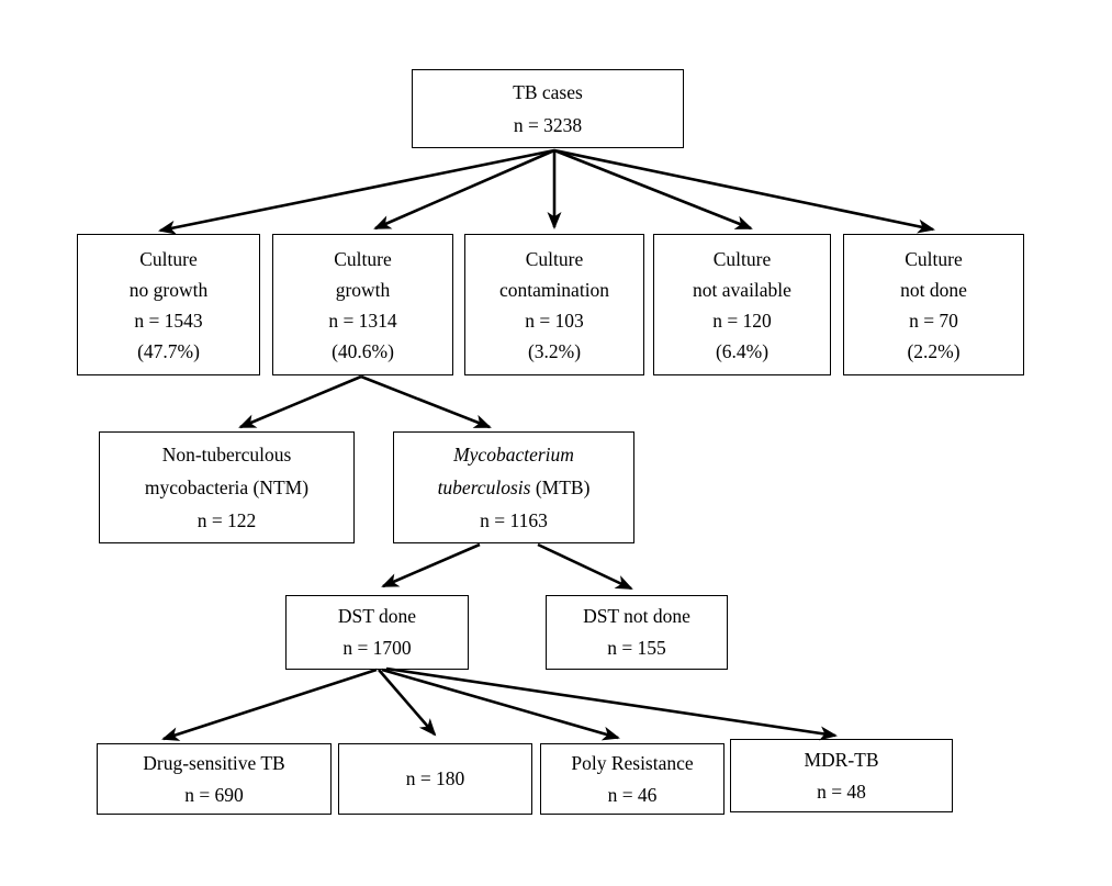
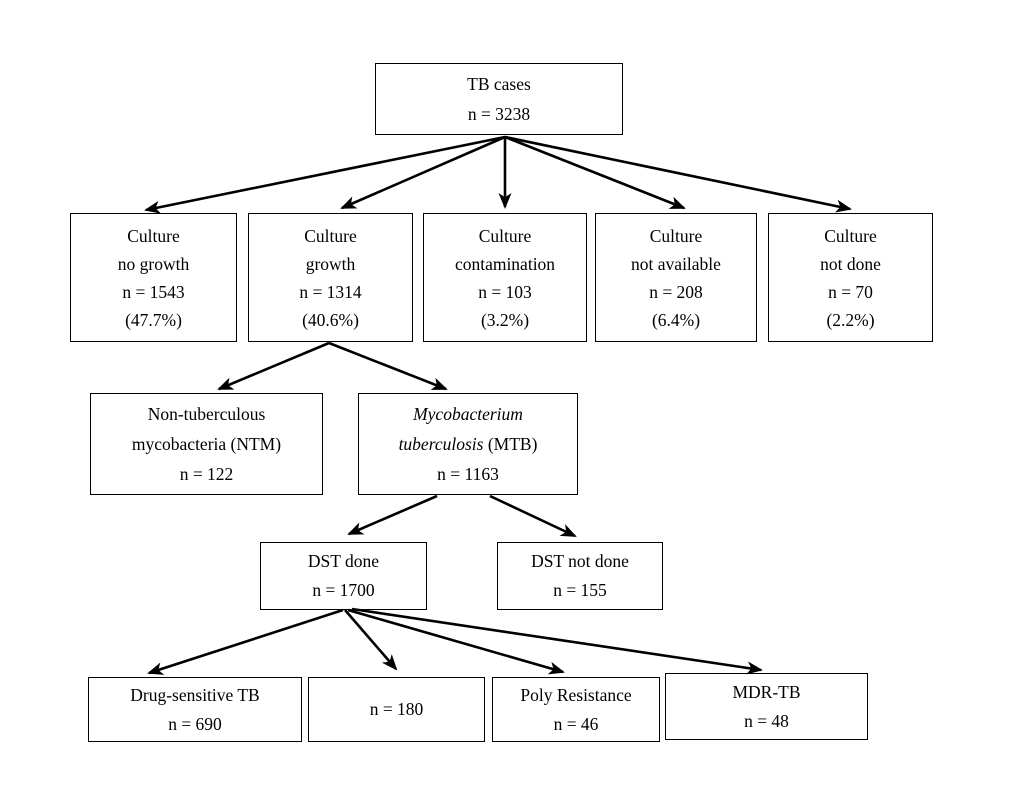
  TB cases
  n = 3238
  Culture
  no growth
  n = 1543
  (47.7%)
  Culture
  growth
  n = 1314
  (40.6%)
  Culture
  contamination
  n = 103
  (3.2%)
  Culture
  not available
- n = 120
+ n = 208
  (6.4%)
  Culture
  not done
  n = 70
  (2.2%)
  Non-tuberculous
  mycobacteria (NTM)
  n = 122
  Mycobacterium
  tuberculosis (MTB)
  n = 1163
  DST done
  n = 1700
  DST not done
  n = 155
  Drug-sensitive TB
  n = 690
  n = 180
  Poly Resistance
  n = 46
  MDR-TB
  n = 48
